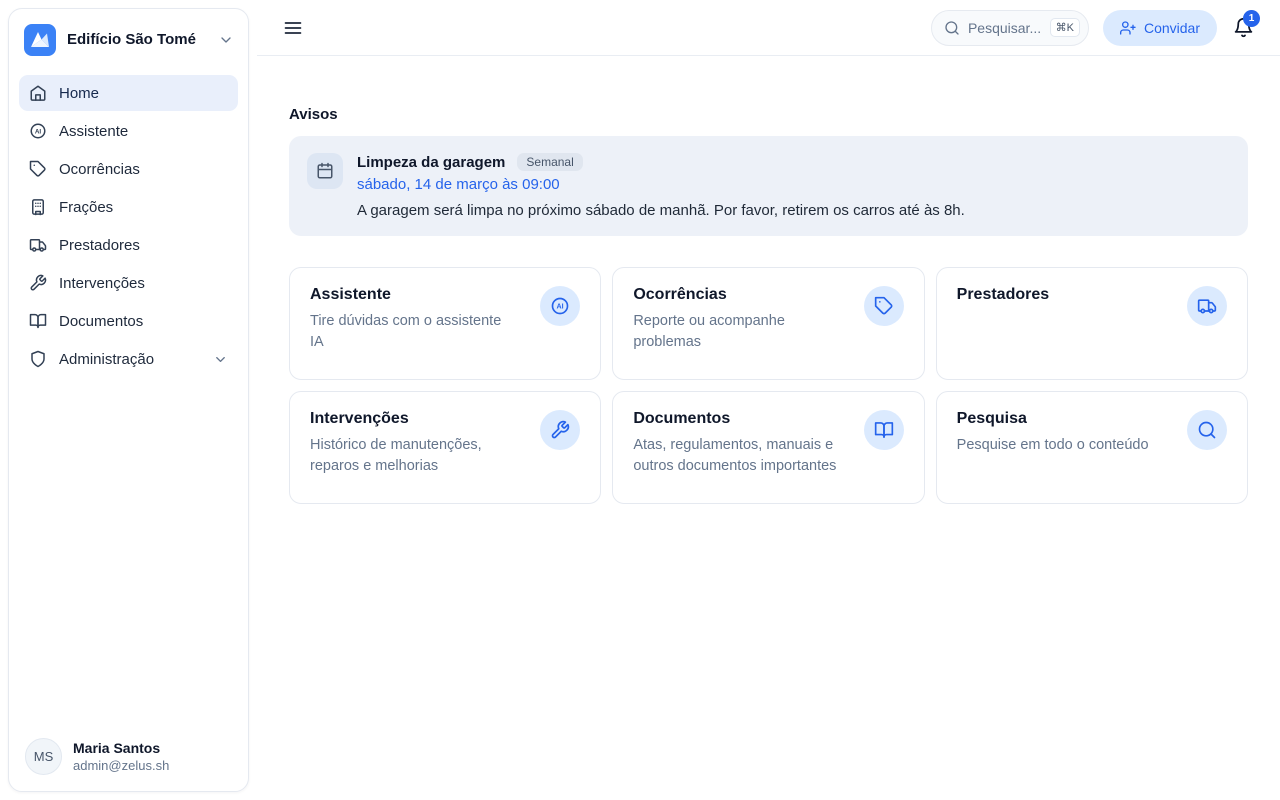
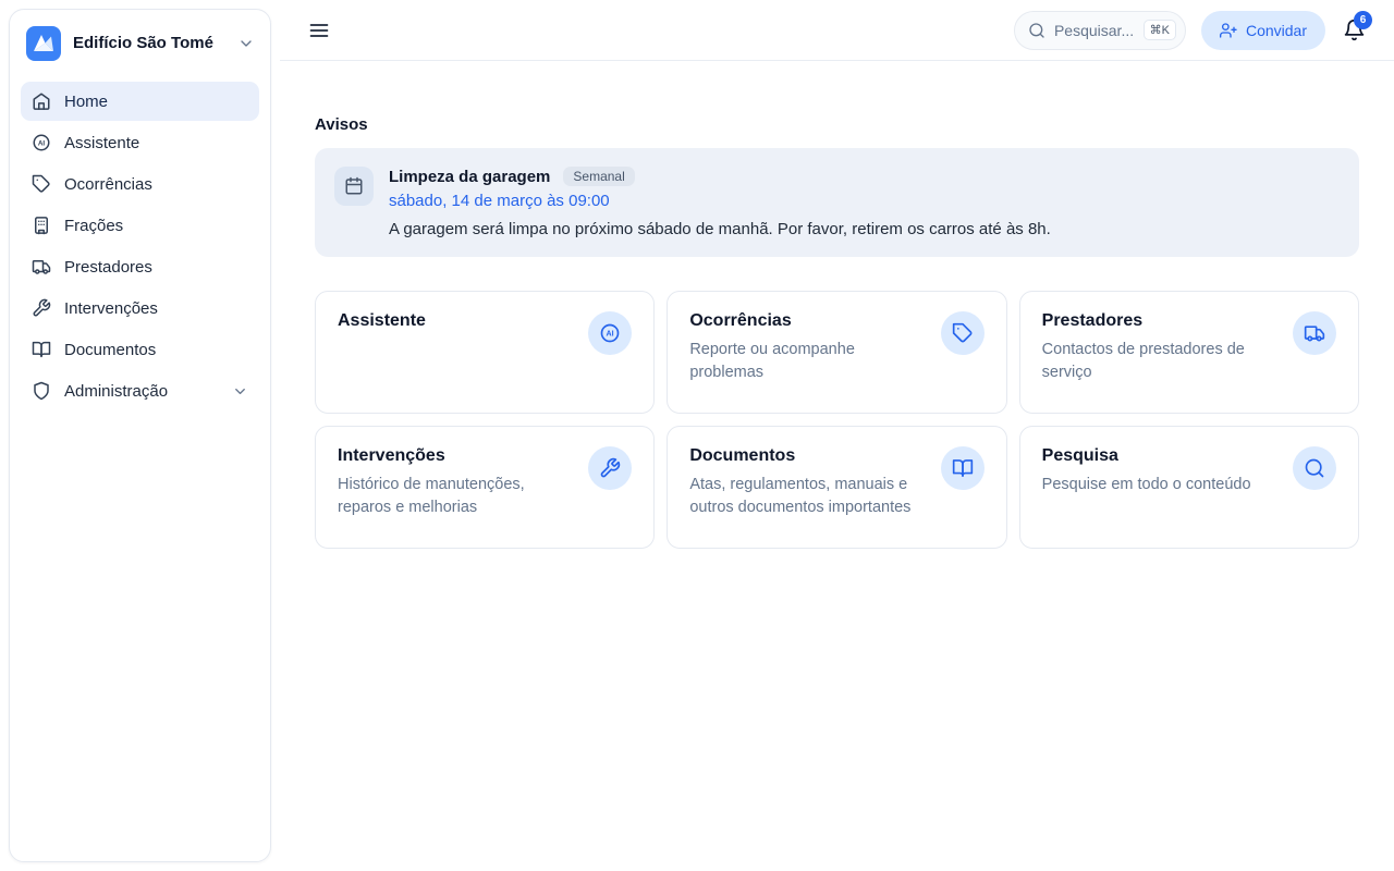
  Edifício São Tomé
  Home
  Assistente
  Ocorrências
  Frações
  Prestadores
  Intervenções
  Documentos
  Administração
- MS
- Maria Santos
- admin@zelus.sh
  Pesquisar...
  ⌘K
  Convidar
- 1
+ 6
  Avisos
  Limpeza da garagem
  Semanal
  sábado, 14 de março às 09:00
  A garagem será limpa no próximo sábado de manhã. Por favor, retirem os carros até às 8h.
  Assistente
- Tire dúvidas com o assistente IA
  AI
  Ocorrências
  Reporte ou acompanhe problemas
  Prestadores
+ Contactos de prestadores de serviço
  Intervenções
  Histórico de manutenções, reparos e melhorias
  Documentos
  Atas, regulamentos, manuais e outros documentos importantes
  Pesquisa
  Pesquise em todo o conteúdo
